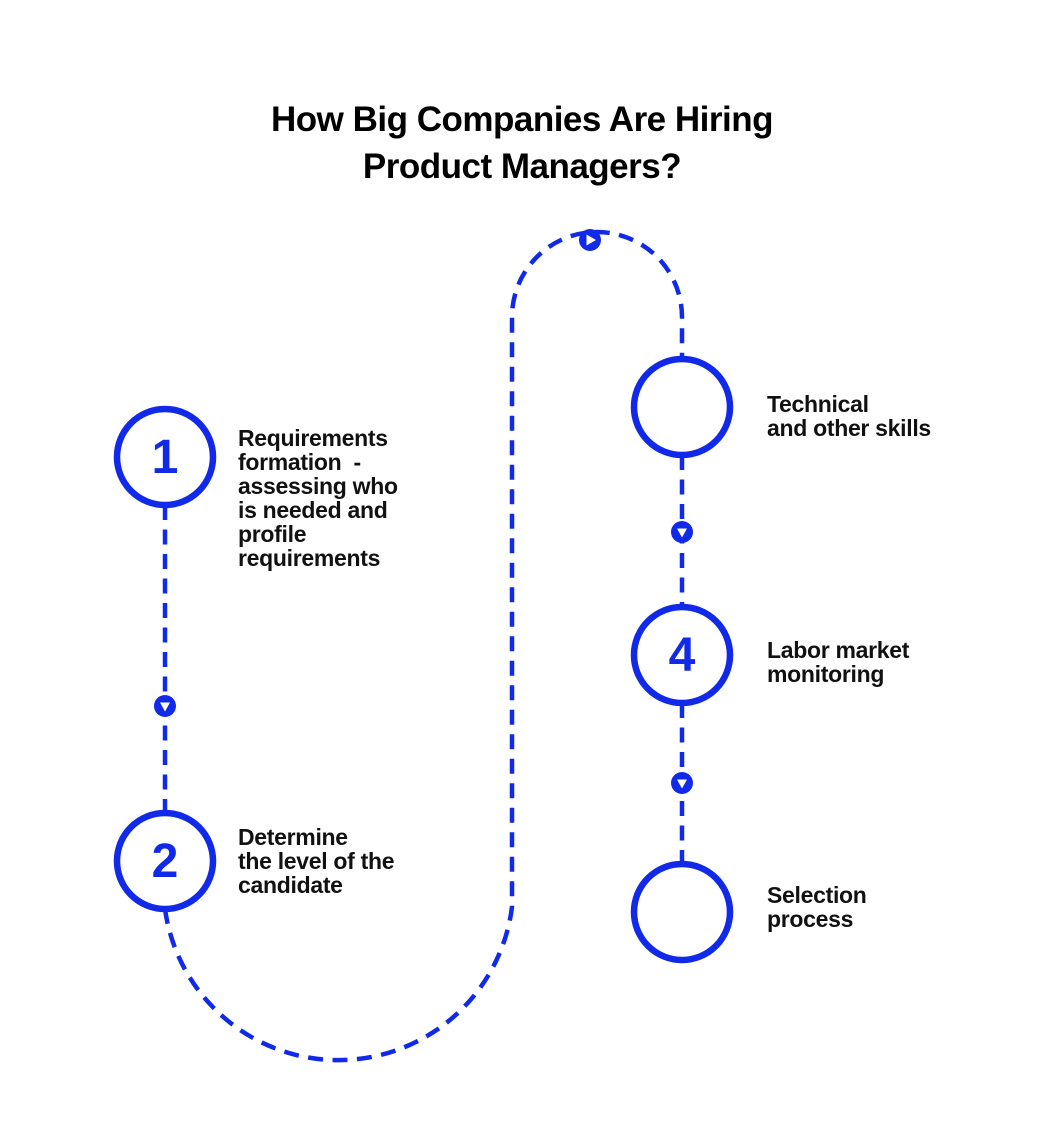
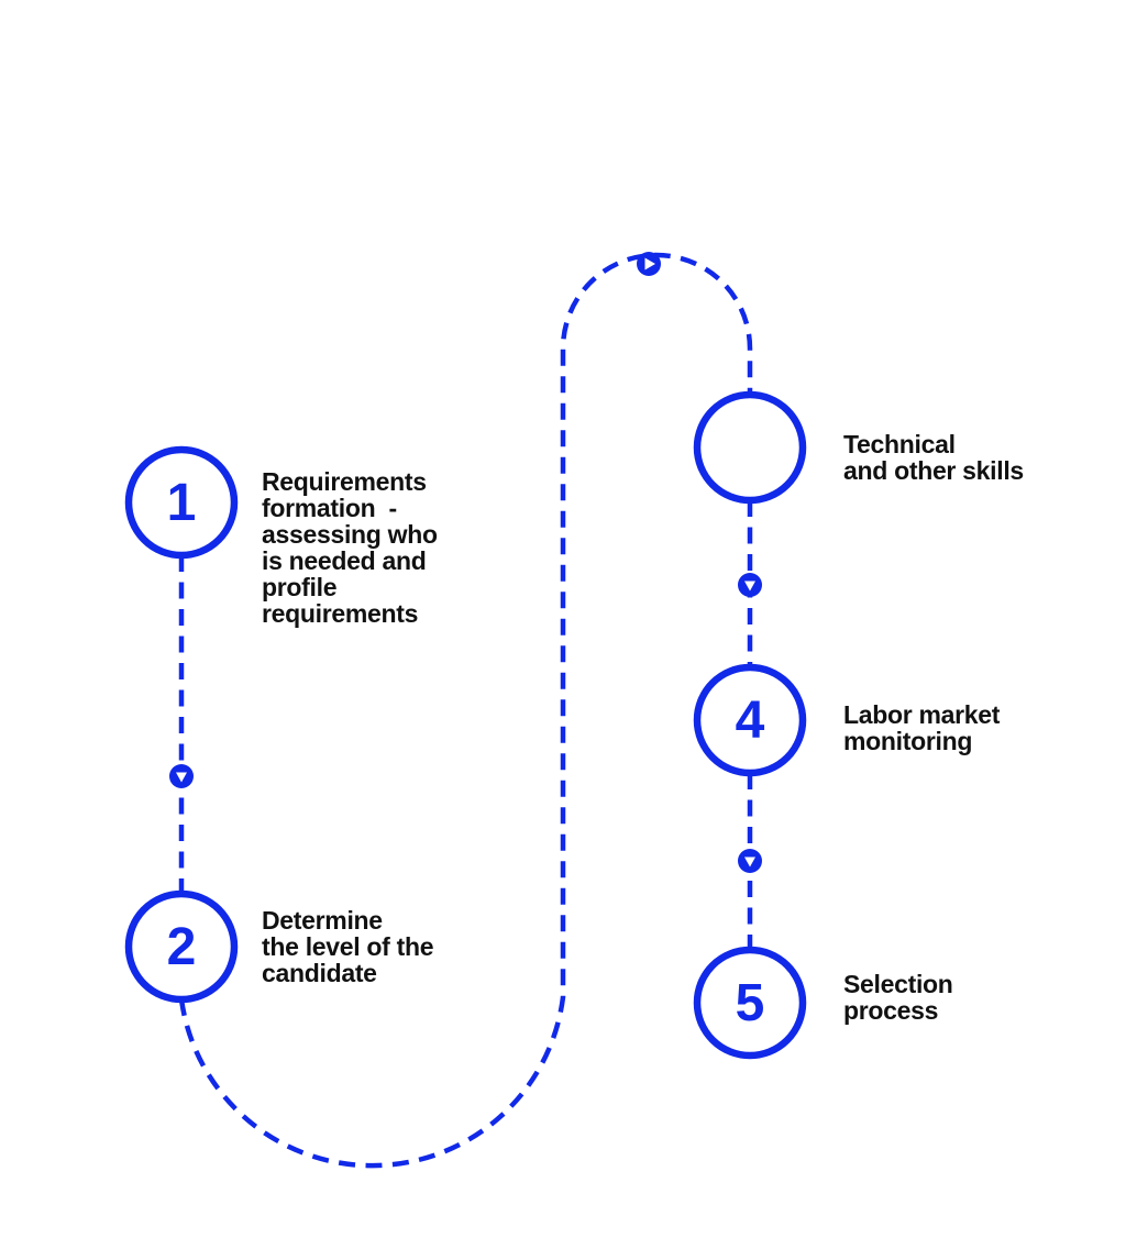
- How Big Companies Are Hiring
- Product Managers?
  1
  2
  4
+ 5
  Requirements
  formation -
  assessing who
  is needed and
  profile
  requirements
  Determine
  the level of the
  candidate
  Technical
  and other skills
  Labor market
  monitoring
  Selection
  process
